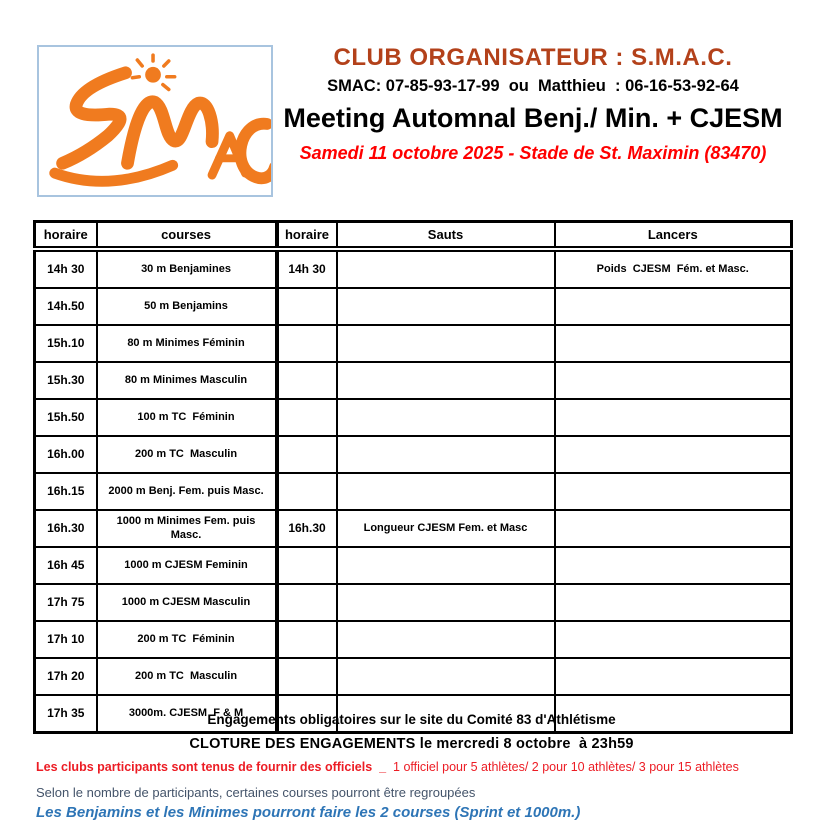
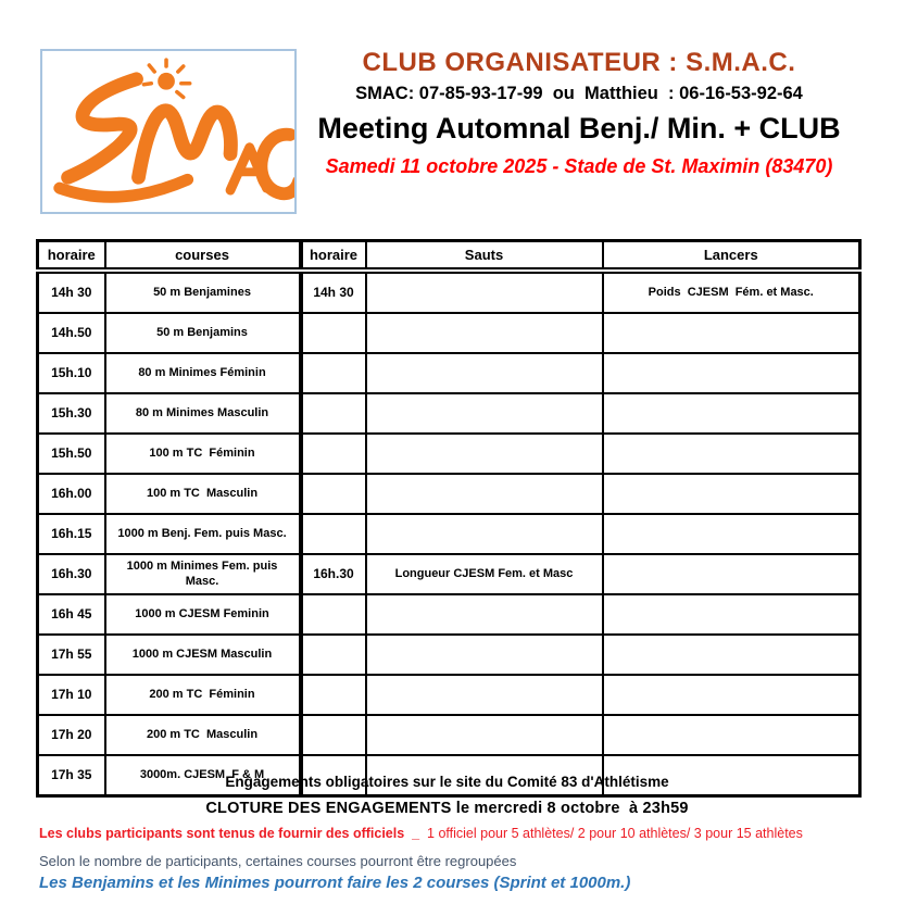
  CLUB ORGANISATEUR : S.M.A.C.
  SMAC: 07-85-93-17-99 ou Matthieu : 06-16-53-92-64
- Meeting Automnal Benj./ Min. + CJESM
+ Meeting Automnal Benj./ Min. + CLUB
  Samedi 11 octobre 2025 - Stade de St. Maximin (83470)
  horaire	courses	horaire	Sauts	Lancers
- 14h 30	30 m Benjamines	14h 30		Poids CJESM Fém. et Masc.
+ 14h 30	50 m Benjamines	14h 30		Poids CJESM Fém. et Masc.
  14h.50	50 m Benjamins
  15h.10	80 m Minimes Féminin
  15h.30	80 m Minimes Masculin
  15h.50	100 m TC Féminin
- 16h.00	200 m TC Masculin
+ 16h.00	100 m TC Masculin
- 16h.15	2000 m Benj. Fem. puis Masc.
+ 16h.15	1000 m Benj. Fem. puis Masc.
  16h.30	1000 m Minimes Fem. puis Masc.	16h.30	Longueur CJESM Fem. et Masc
  16h 45	1000 m CJESM Feminin
- 17h 75	1000 m CJESM Masculin
+ 17h 55	1000 m CJESM Masculin
  17h 10	200 m TC Féminin
  17h 20	200 m TC Masculin
  17h 35	3000m. CJESM F & M
  Engagements obligatoires sur le site du Comité 83 d'Athlétisme
  CLOTURE DES ENGAGEMENTS le mercredi 8 octobre à 23h59
  Les clubs participants sont tenus de fournir des officiels _ 1 officiel pour 5 athlètes/ 2 pour 10 athlètes/ 3 pour 15 athlètes
  Selon le nombre de participants, certaines courses pourront être regroupées
  Les Benjamins et les Minimes pourront faire les 2 courses (Sprint et 1000m.)
